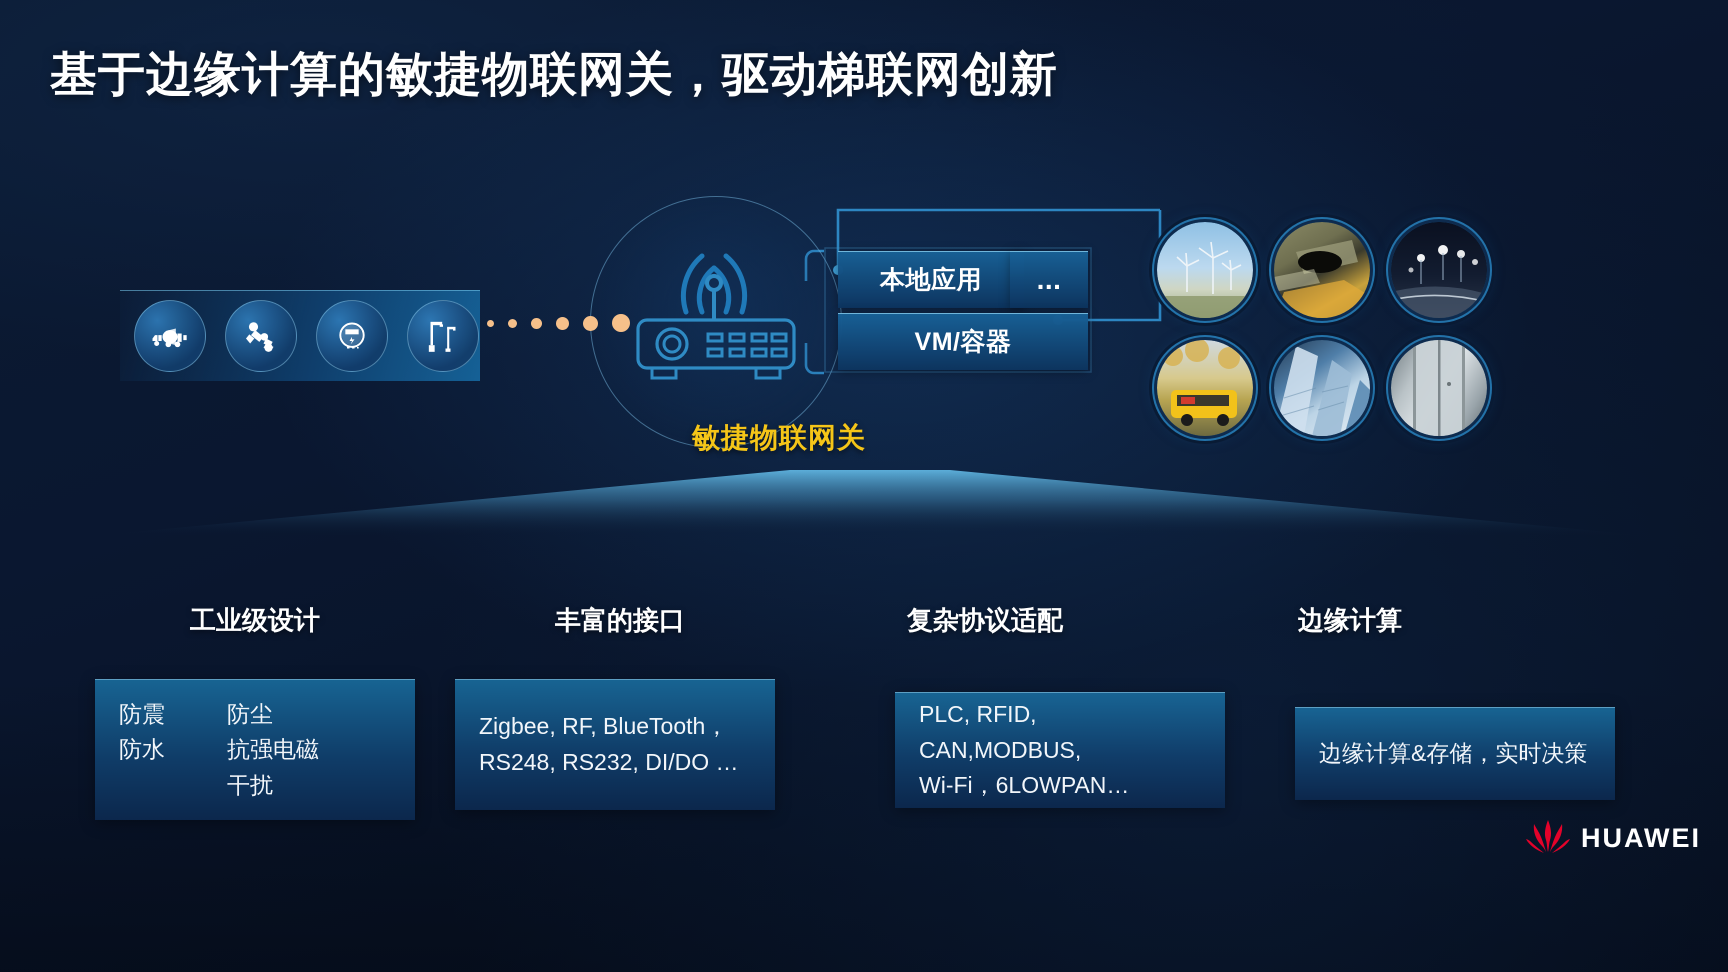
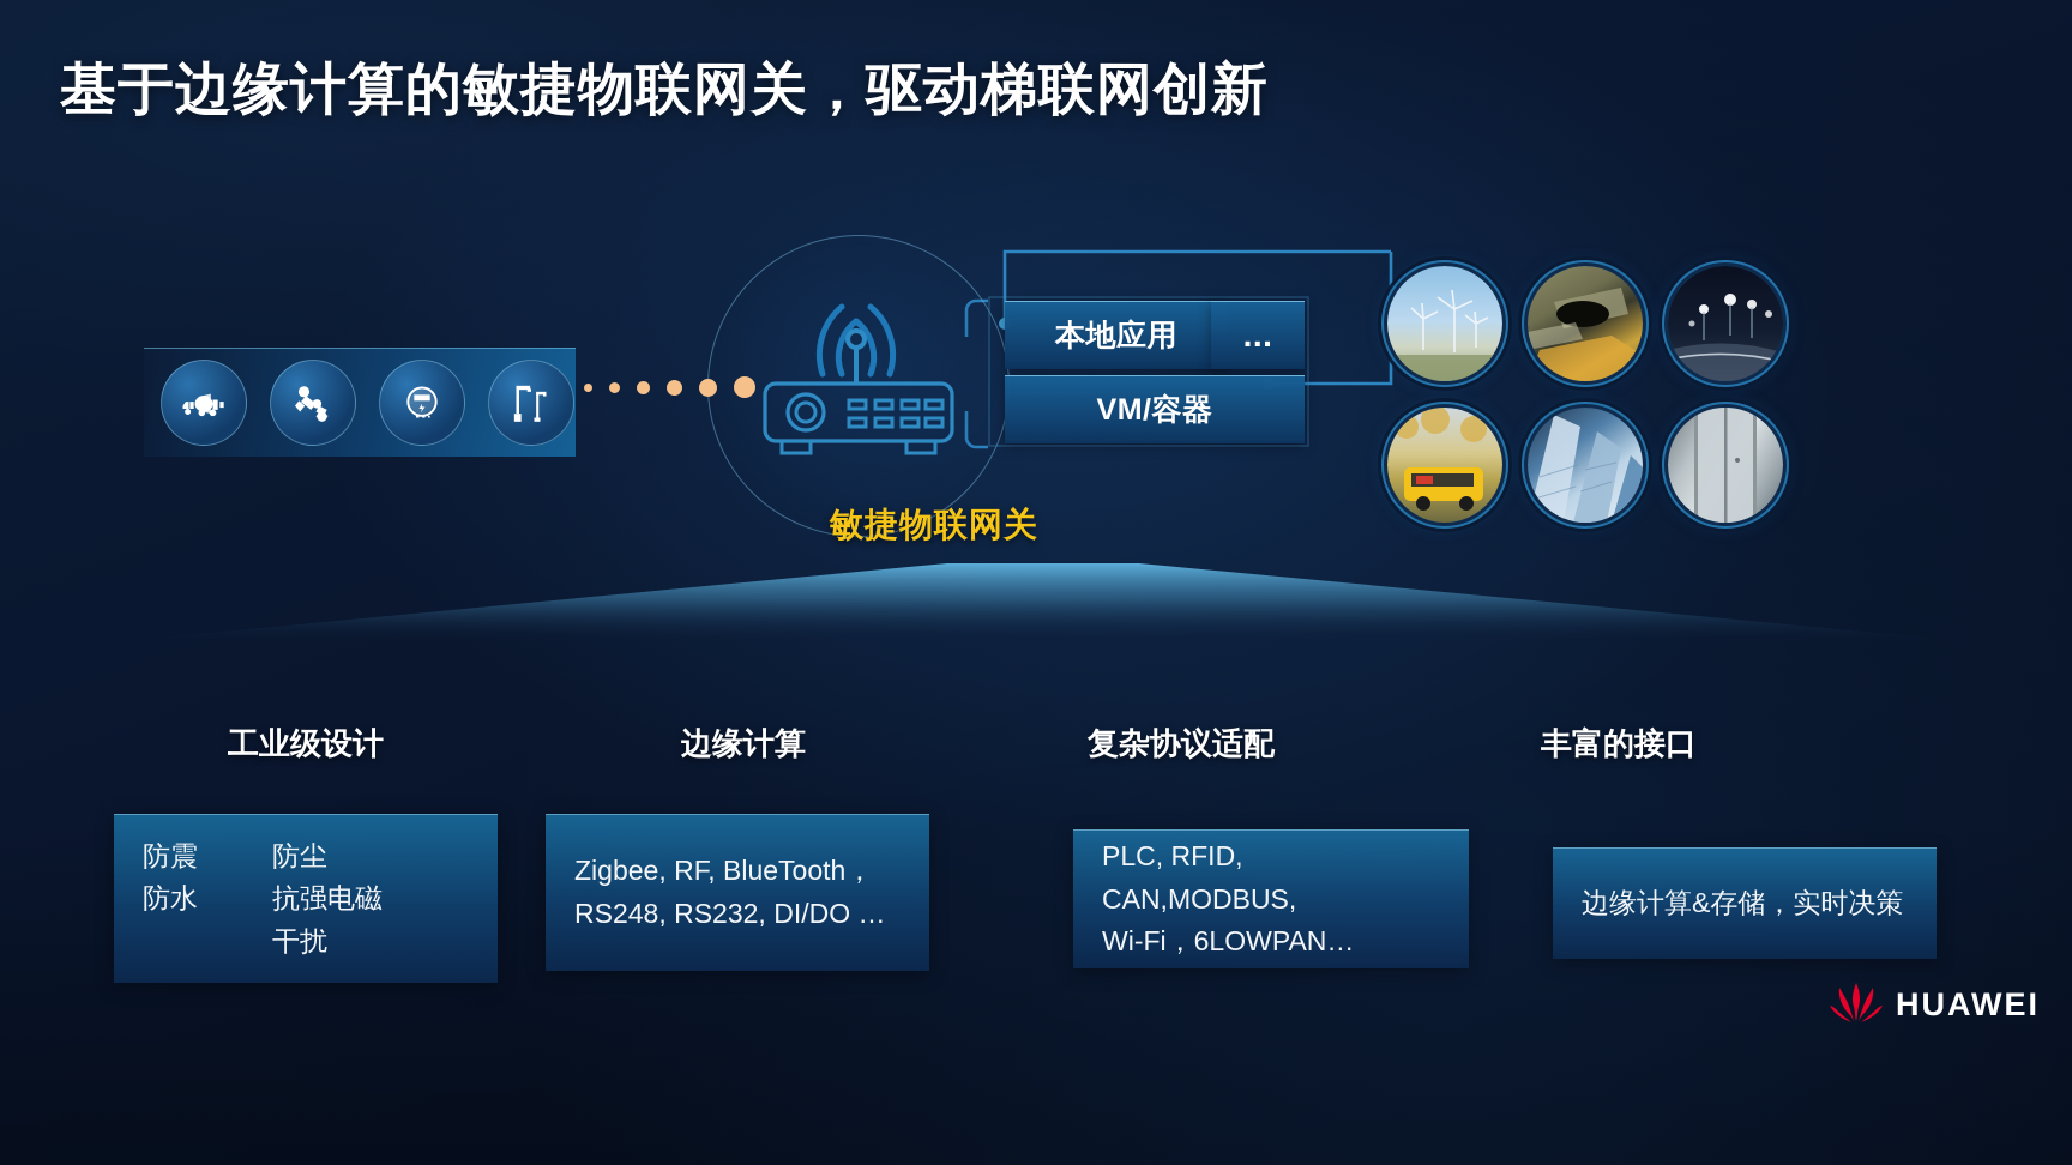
  基于边缘计算的敏捷物联网关，驱动梯联网创新
  本地应用
  ...
  VM/容器
  敏捷物联网关
  工业级设计
- 丰富的接口
+ 边缘计算
  复杂协议适配
- 边缘计算
+ 丰富的接口
  防震
  防水
  防尘
  抗强电磁
  干扰
  Zigbee, RF, BlueTooth，
  RS248, RS232, DI/DO …
  PLC, RFID, CAN,MODBUS,
  Wi-Fi，6LOWPAN…
  边缘计算&存储，实时决策
  HUAWEI
